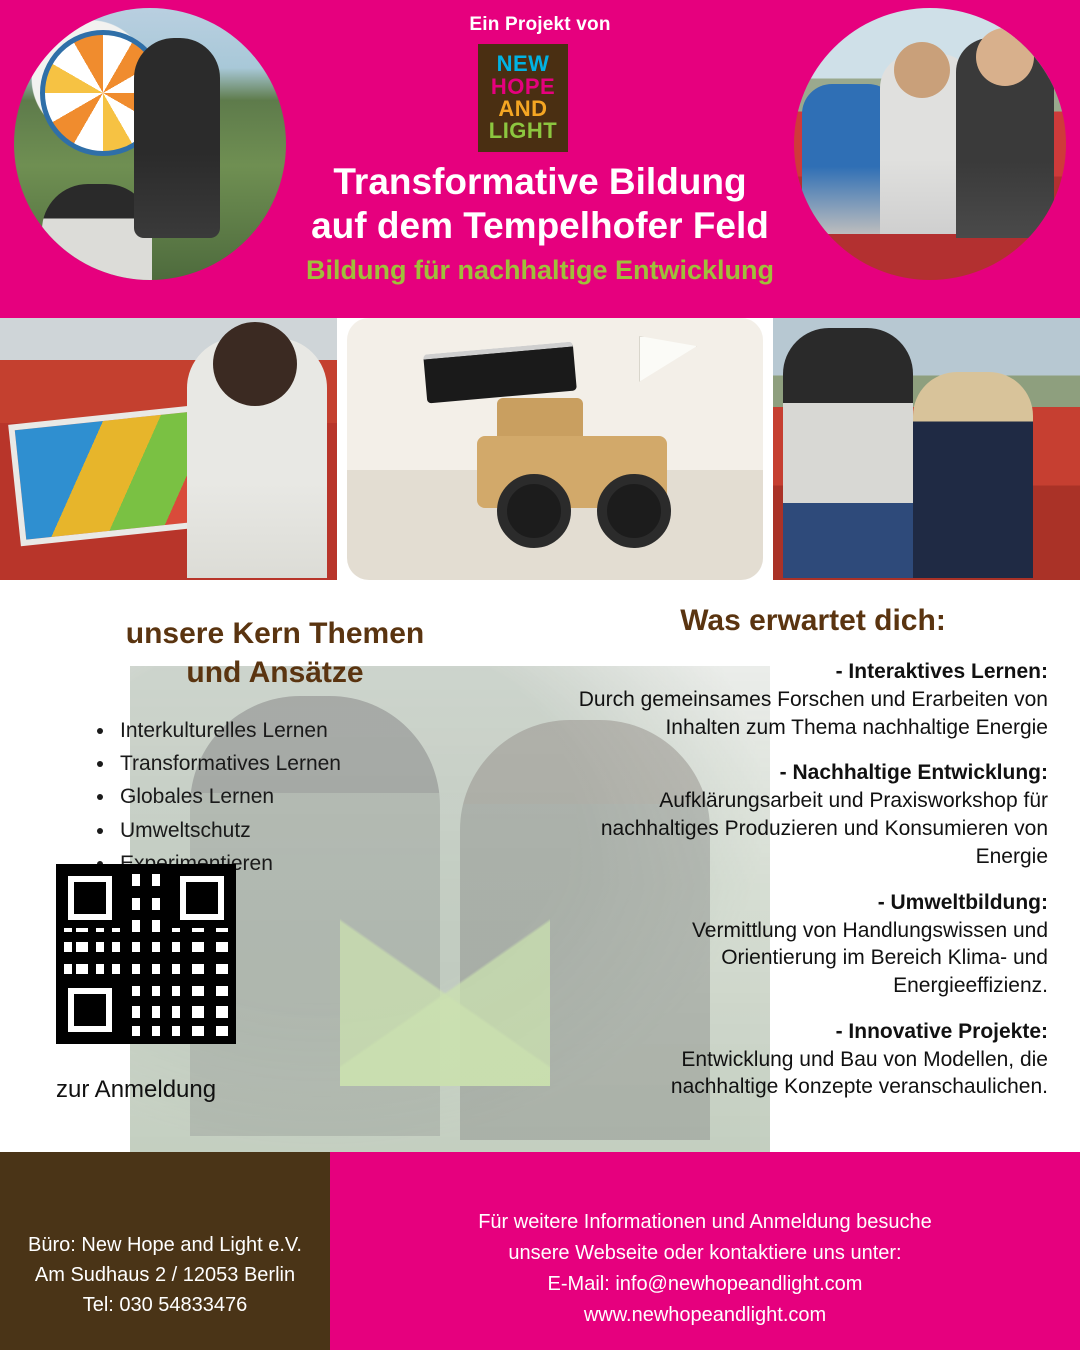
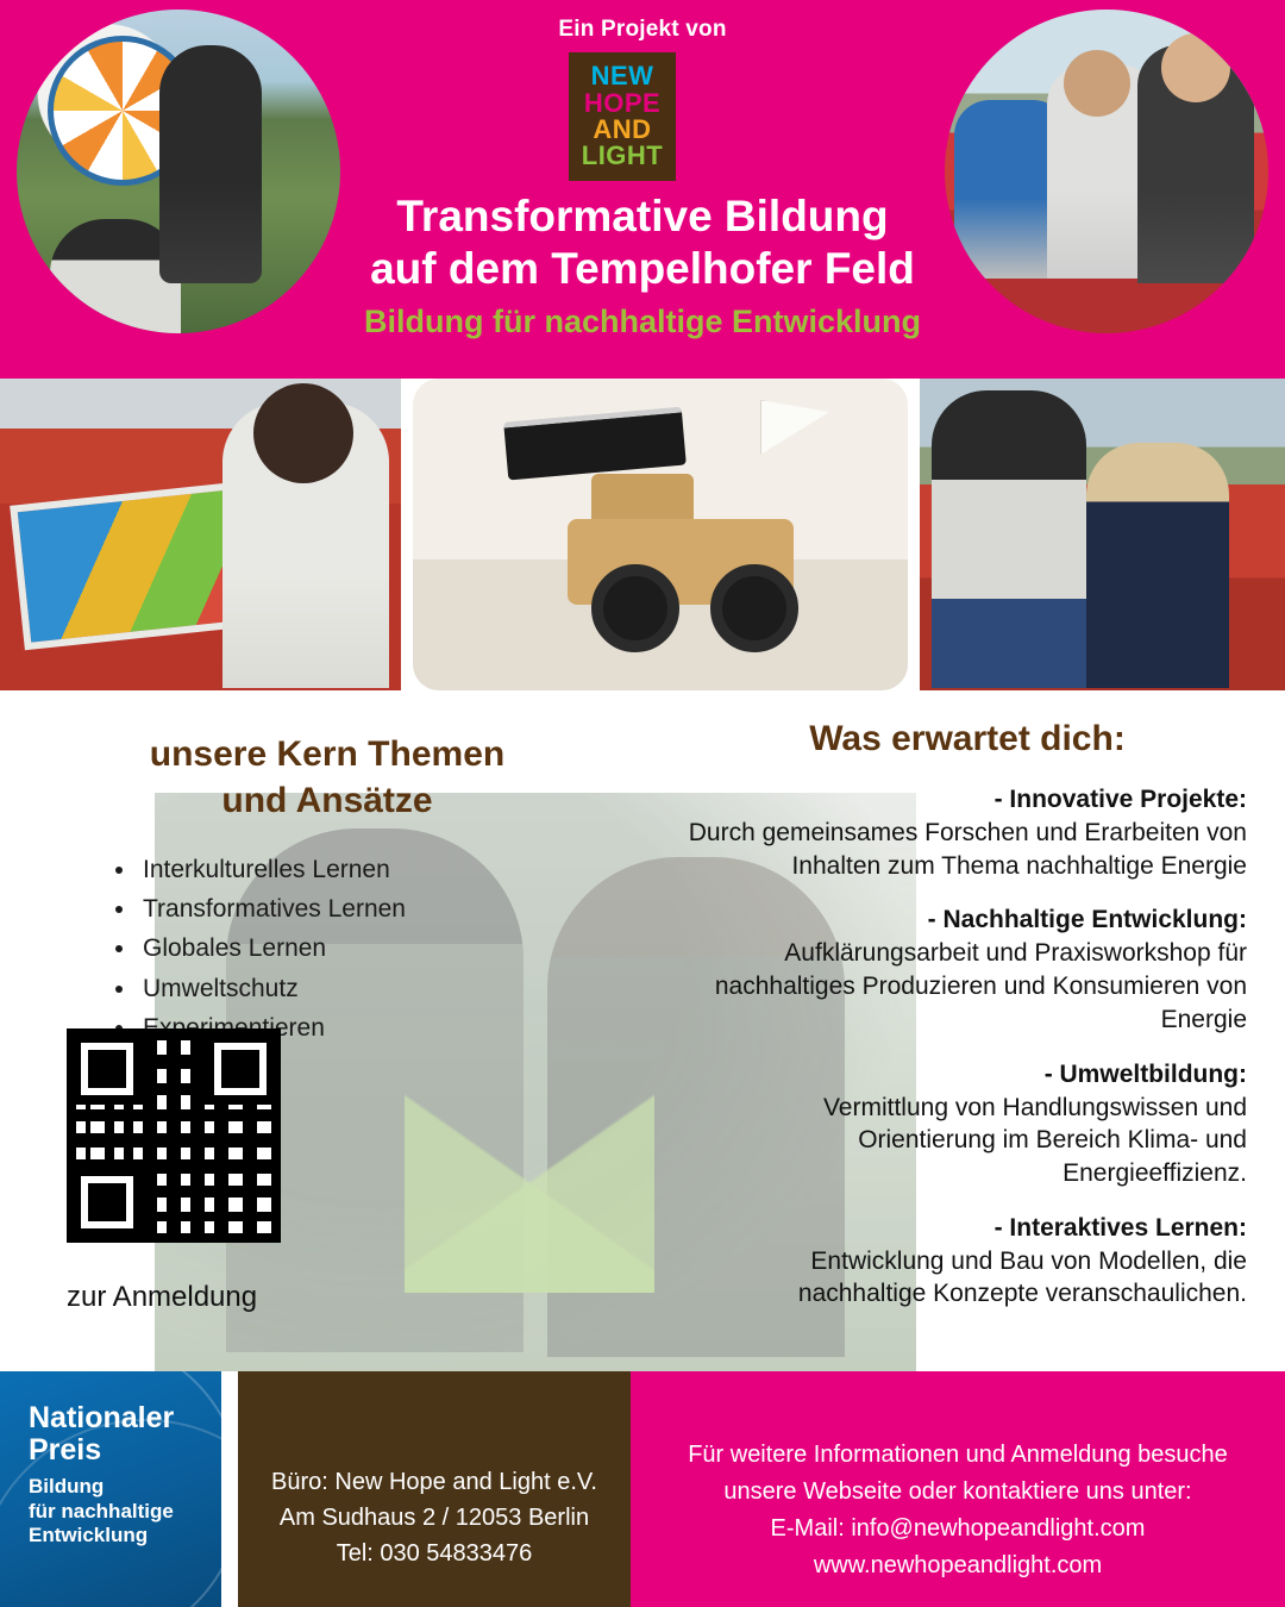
  Ein Projekt von
  NEW
  HOPE
  AND
  LIGHT
  Transformative Bildung
  auf dem Tempelhofer Feld
  Bildung für nachhaltige Entwicklung
  unsere Kern Themen
  und Ansätze
  Interkulturelles Lernen
  Transformatives Lernen
  Globales Lernen
  Umweltschutz
  zur Anmeldung
  Was erwartet dich:
- - Interaktives Lernen:
+ - Innovative Projekte:
  Durch gemeinsames Forschen und Erarbeiten von Inhalten zum Thema nachhaltige Energie
  - Nachhaltige Entwicklung:
  Aufklärungsarbeit und Praxisworkshop für nachhaltiges Produzieren und Konsumieren von Energie
  - Umweltbildung:
  Vermittlung von Handlungswissen und Orientierung im Bereich Klima- und Energieeffizienz.
- - Innovative Projekte:
+ - Interaktives Lernen:
  Entwicklung und Bau von Modellen, die nachhaltige Konzepte veranschaulichen.
+ Nationaler
+ Preis
+ Bildung
+ für nachhaltige
+ Entwicklung
  Büro: New Hope and Light e.V.
  Am Sudhaus 2 / 12053 Berlin
  Tel: 030 54833476
  Für weitere Informationen und Anmeldung besuche
  unsere Webseite oder kontaktiere uns unter:
  E-Mail: info@newhopeandlight.com
  www.newhopeandlight.com
